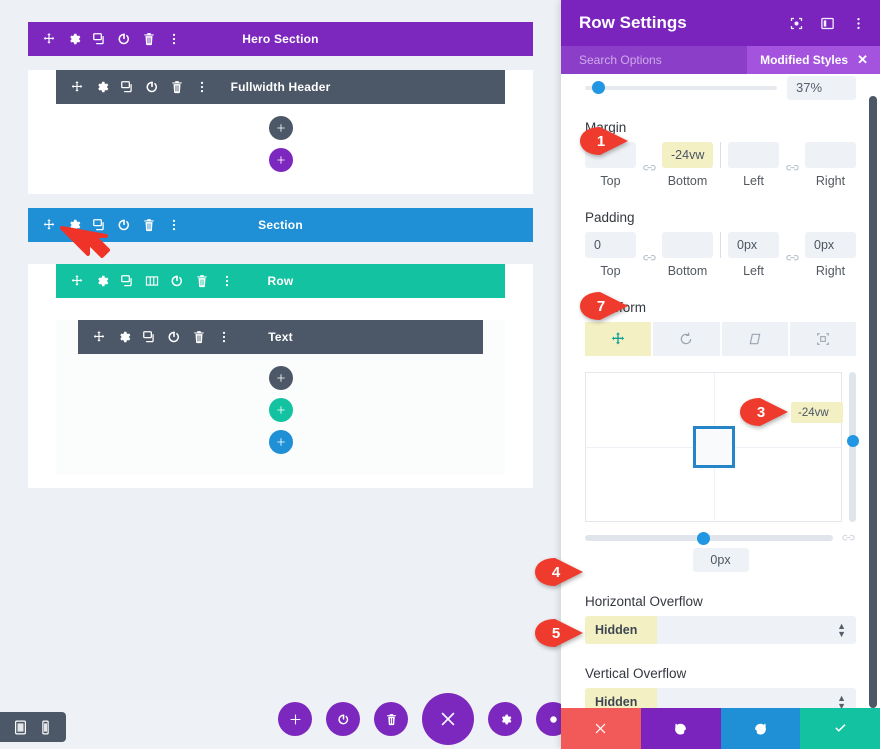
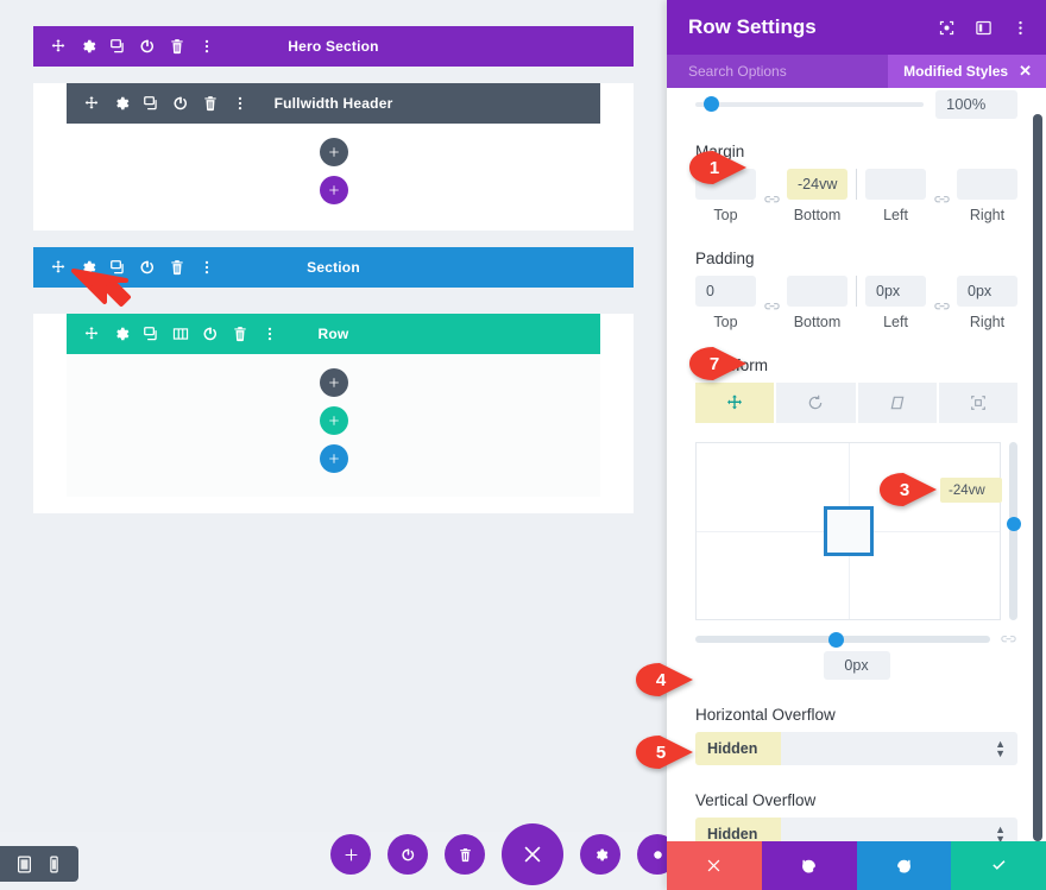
  Hero Section
  Fullwidth Header
  Section
  Row
- Text
  Row Settings
  Search Options
  Modified Styles
  ✕
- 37%
+ 100%
  Mrgin
  Top
  -24vw
  Bottom
  Left
  Right
  Padding
  0
  Top
  Bottom
  0px
  Left
  0px
  Right
  0px
  Horizontal Overflow
  Hidden
  ▲
  ▼
  Vertical Overflow
  Hidden
  ▲
  ▼
  1
  7
  3
  -24vw
  4
  5
